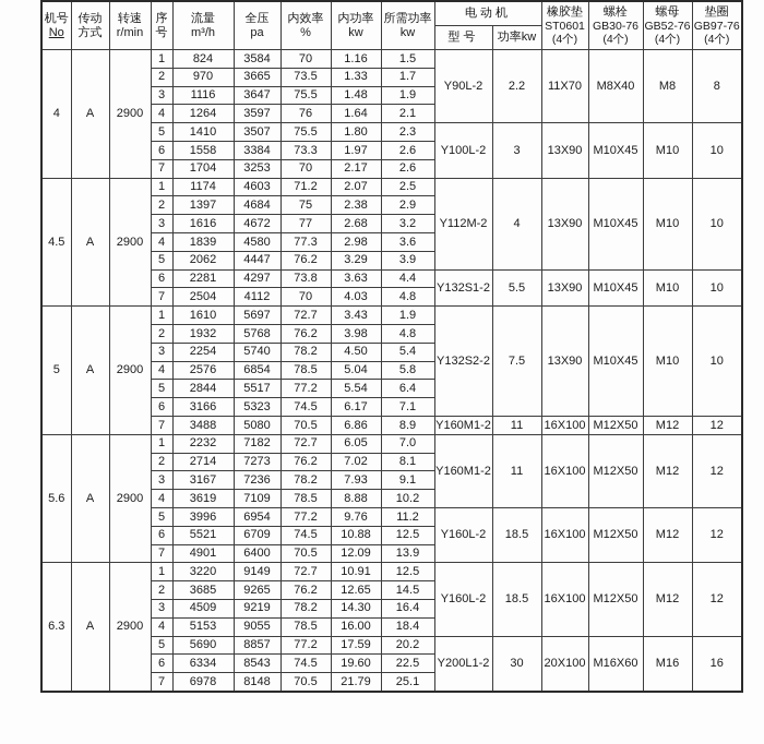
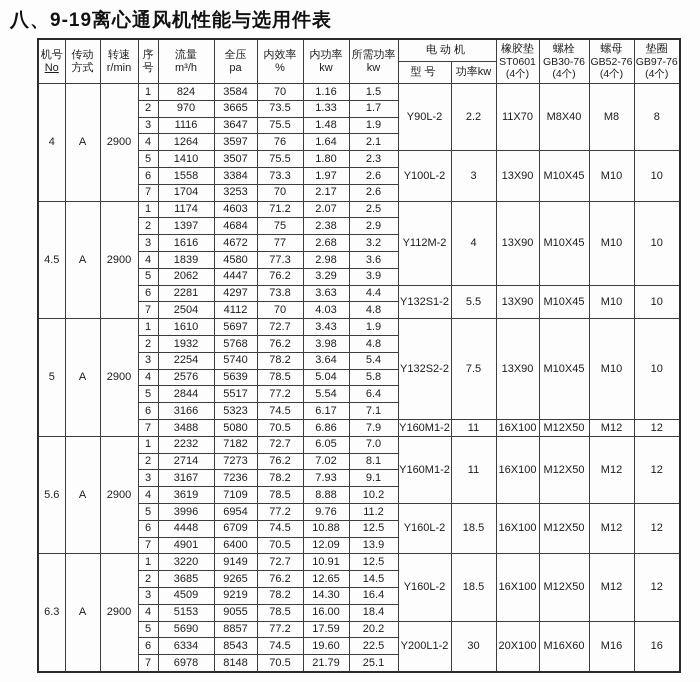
+ 八、9-19离心通风机性能与选用件表
  机号 No	传动 方式	转速 r/min	序 号	流量 m³/h	全压 pa	内效率 %	内功率 kw	所需功率 kw	电动机	橡胶垫 ST0601 (4个)	螺栓 GB30-76 (4个)	螺母 GB52-76 (4个)	垫圈 GB97-76 (4个)
  型号	功率kw
  4	A	2900	1	824	3584	70	1.16	1.5	Y90L-2	2.2	11X70	M8X40	M8	8
  2	970	3665	73.5	1.33	1.7
  3	1116	3647	75.5	1.48	1.9
  4	1264	3597	76	1.64	2.1
  5	1410	3507	75.5	1.80	2.3	Y100L-2	3	13X90	M10X45	M10	10
  6	1558	3384	73.3	1.97	2.6
  7	1704	3253	70	2.17	2.6
  4.5	A	2900	1	1174	4603	71.2	2.07	2.5	Y112M-2	4	13X90	M10X45	M10	10
  2	1397	4684	75	2.38	2.9
  3	1616	4672	77	2.68	3.2
  4	1839	4580	77.3	2.98	3.6
  5	2062	4447	76.2	3.29	3.9
  6	2281	4297	73.8	3.63	4.4	Y132S1-2	5.5	13X90	M10X45	M10	10
  7	2504	4112	70	4.03	4.8
  5	A	2900	1	1610	5697	72.7	3.43	1.9	Y132S2-2	7.5	13X90	M10X45	M10	10
  2	1932	5768	76.2	3.98	4.8
- 3	2254	5740	78.2	4.50	5.4
+ 3	2254	5740	78.2	3.64	5.4
- 4	2576	6854	78.5	5.04	5.8
+ 4	2576	5639	78.5	5.04	5.8
  5	2844	5517	77.2	5.54	6.4
  6	3166	5323	74.5	6.17	7.1
- 7	3488	5080	70.5	6.86	8.9	Y160M1-2	11	16X100	M12X50	M12	12
+ 7	3488	5080	70.5	6.86	7.9	Y160M1-2	11	16X100	M12X50	M12	12
  5.6	A	2900	1	2232	7182	72.7	6.05	7.0	Y160M1-2	11	16X100	M12X50	M12	12
  2	2714	7273	76.2	7.02	8.1
  3	3167	7236	78.2	7.93	9.1
  4	3619	7109	78.5	8.88	10.2
  5	3996	6954	77.2	9.76	11.2	Y160L-2	18.5	16X100	M12X50	M12	12
- 6	5521	6709	74.5	10.88	12.5
+ 6	4448	6709	74.5	10.88	12.5
  7	4901	6400	70.5	12.09	13.9
  6.3	A	2900	1	3220	9149	72.7	10.91	12.5	Y160L-2	18.5	16X100	M12X50	M12	12
  2	3685	9265	76.2	12.65	14.5
  3	4509	9219	78.2	14.30	16.4
  4	5153	9055	78.5	16.00	18.4
  5	5690	8857	77.2	17.59	20.2	Y200L1-2	30	20X100	M16X60	M16	16
  6	6334	8543	74.5	19.60	22.5
  7	6978	8148	70.5	21.79	25.1
